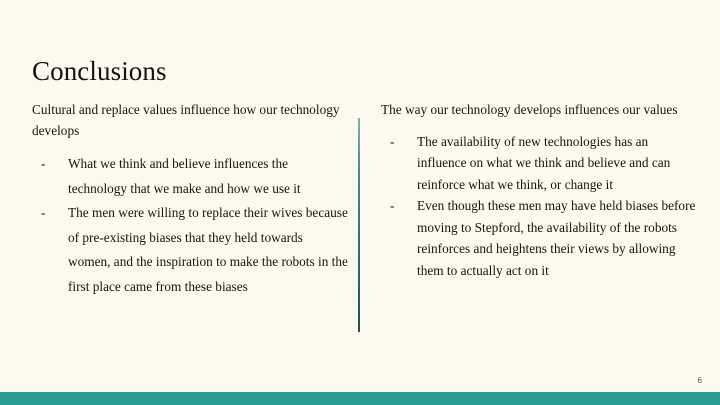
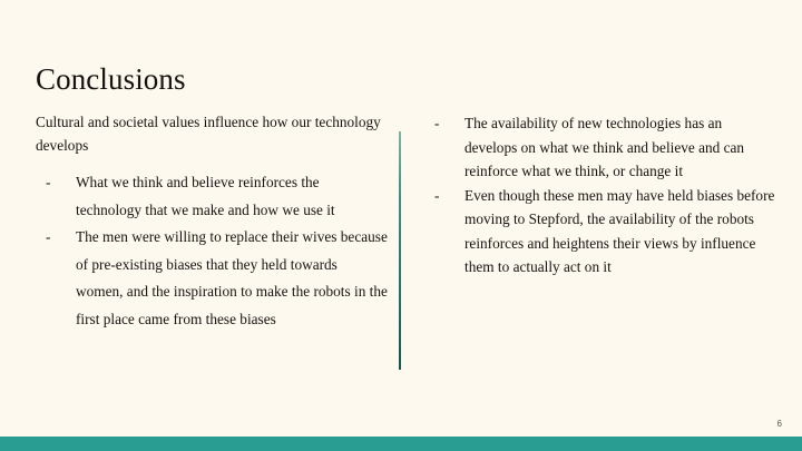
  Conclusions
- Cultural and replace values influence how our technology develops
+ Cultural and societal values influence how our technology develops
  -
- What we think and believe influences the technology that we make and how we use it
+ What we think and believe reinforces the technology that we make and how we use it
  -
  The men were willing to replace their wives because of pre-existing biases that they held towards women, and the inspiration to make the robots in the first place came from these biases
- The way our technology develops influences our values
  -
- The availability of new technologies has an influence on what we think and believe and can reinforce what we think, or change it
+ The availability of new technologies has an develops on what we think and believe and can reinforce what we think, or change it
  -
- Even though these men may have held biases before moving to Stepford, the availability of the robots reinforces and heightens their views by allowing them to actually act on it
+ Even though these men may have held biases before moving to Stepford, the availability of the robots reinforces and heightens their views by influence them to actually act on it
  6
